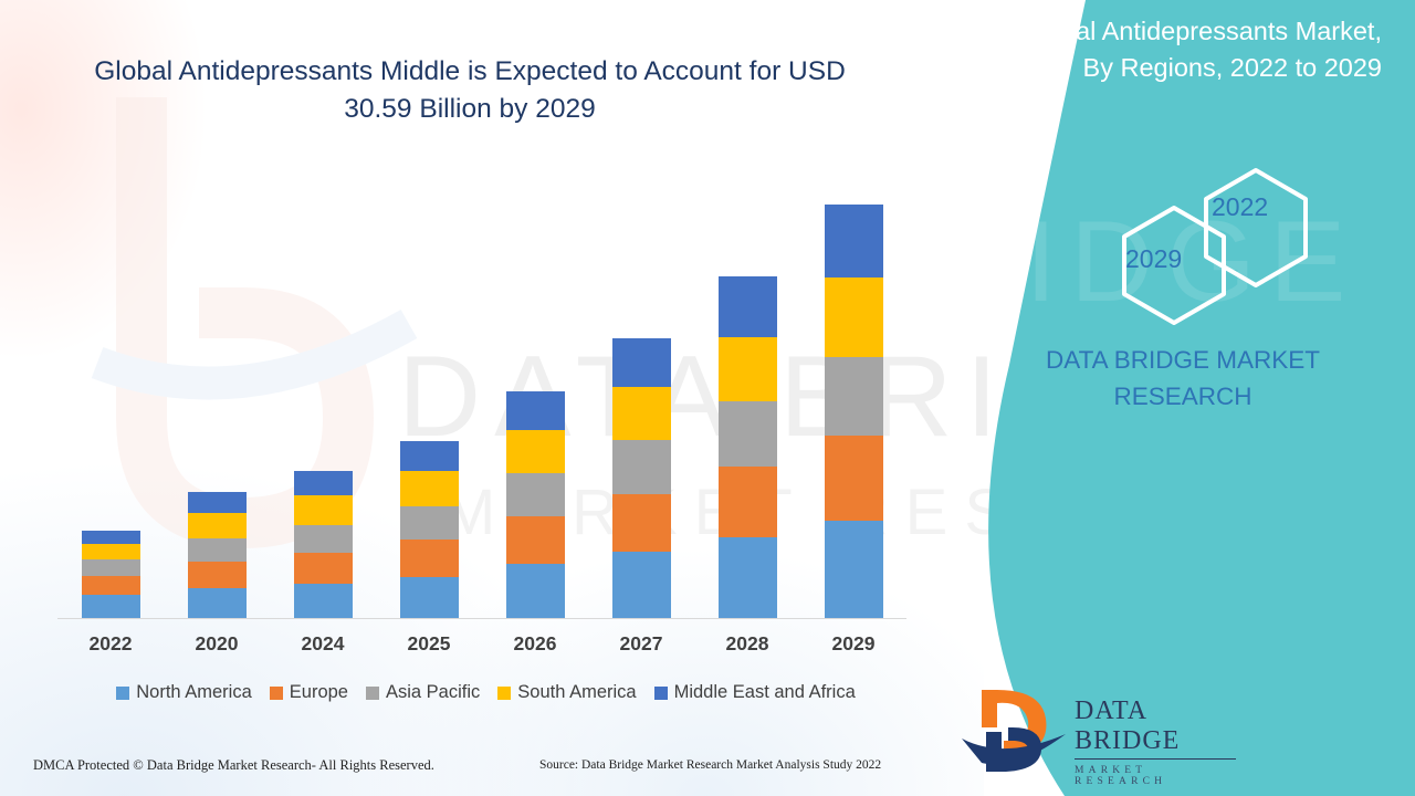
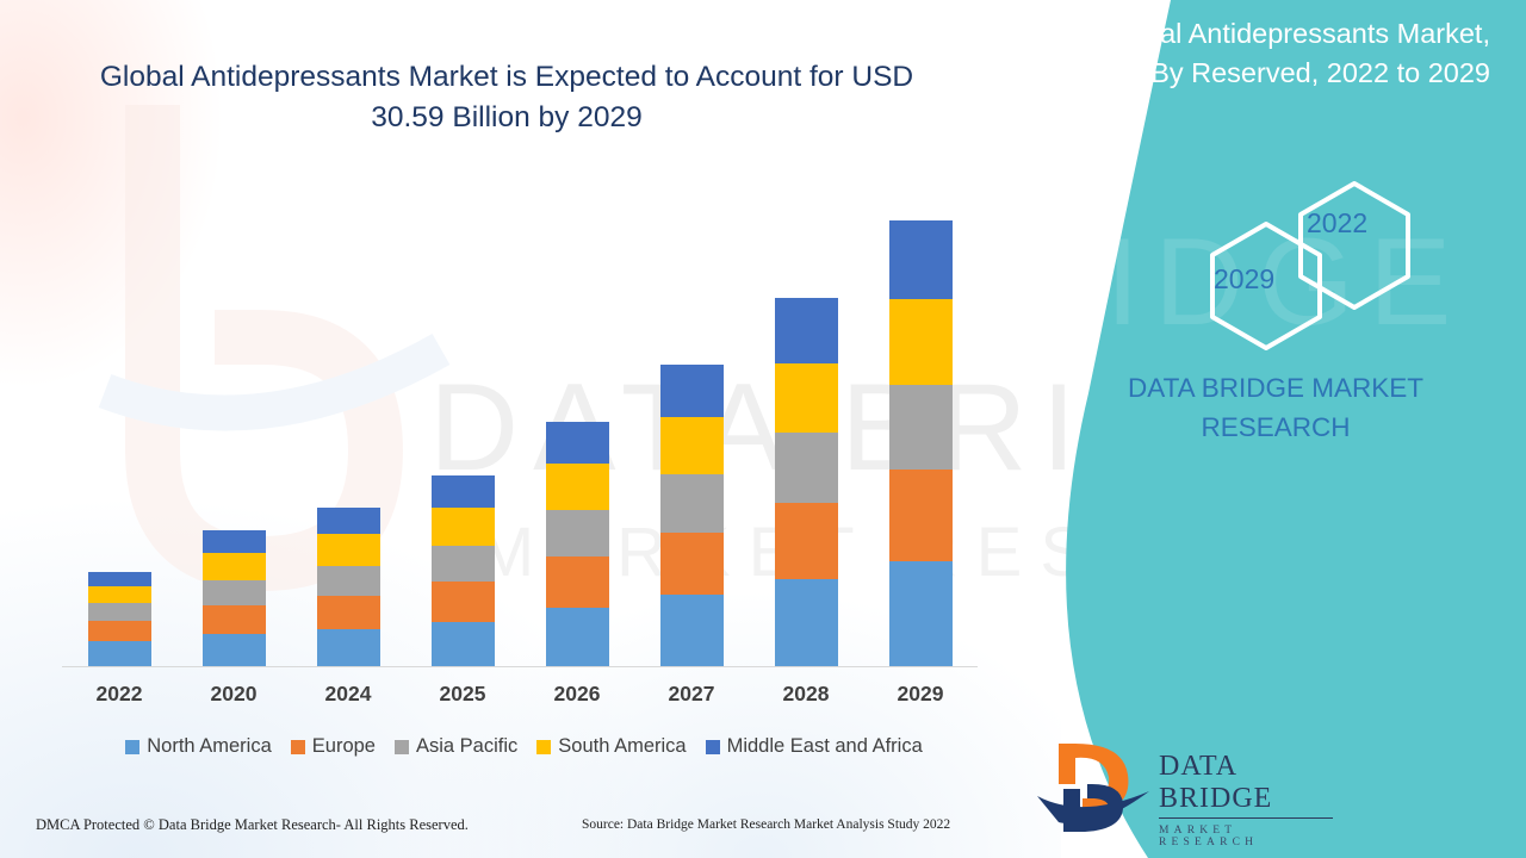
- Global Antidepressants Middle is Expected to Account for USD 30.59 Billion by 2029
+ Global Antidepressants Market is Expected to Account for USD 30.59 Billion by 2029
  2022
  2020
  2024
  2025
  2026
  2027
  2028
  2029
  North America
  Europe
  Asia Pacific
  South America
  Middle East and Africa
  DMCA Protected © Data Bridge Market Research- All Rights Reserved.
  Source: Data Bridge Market Research Market Analysis Study 2022
  RIDE
- Global Antidepressants Market, By Regions, 2022 to 2029
+ Global Antidepressants Market, By Reserved, 2022 to 2029
  2022
  2029
  DATA BRIDGE MARKET RESEARCH
  DATA BRIDGE
  MARKET RESEARCH
